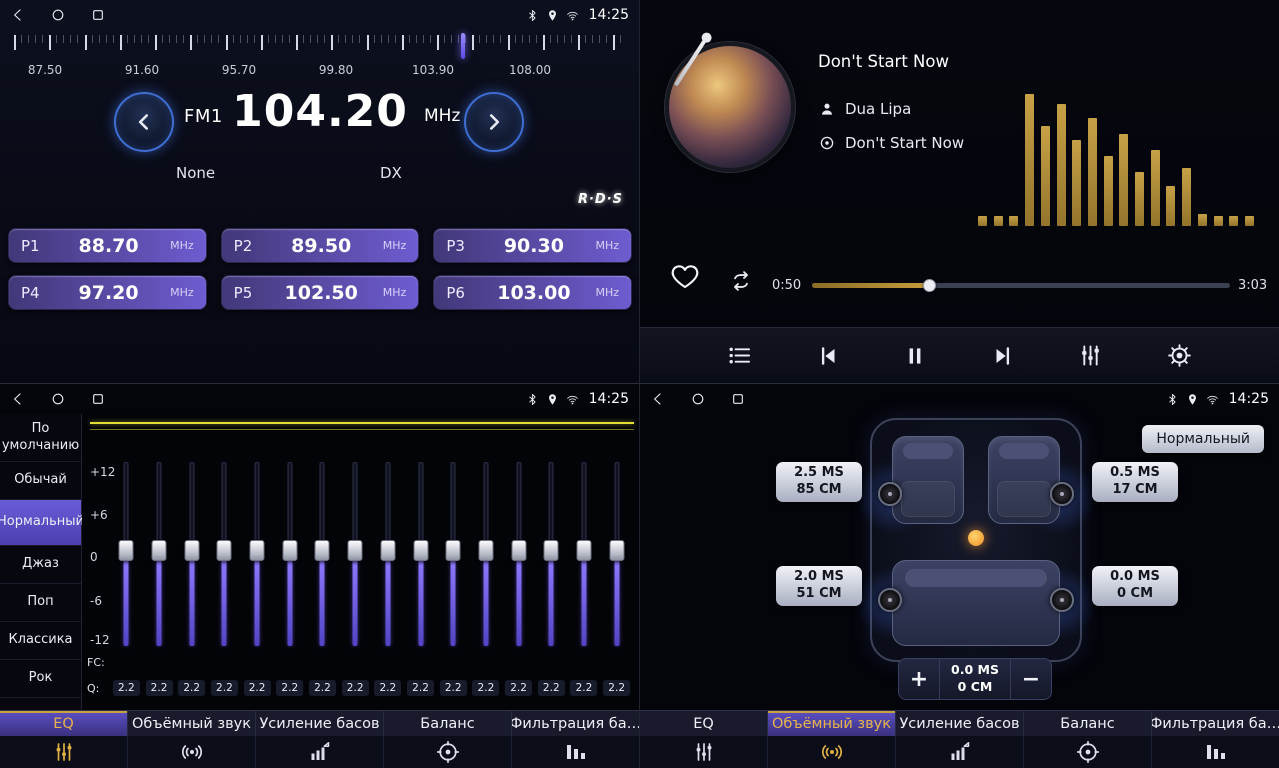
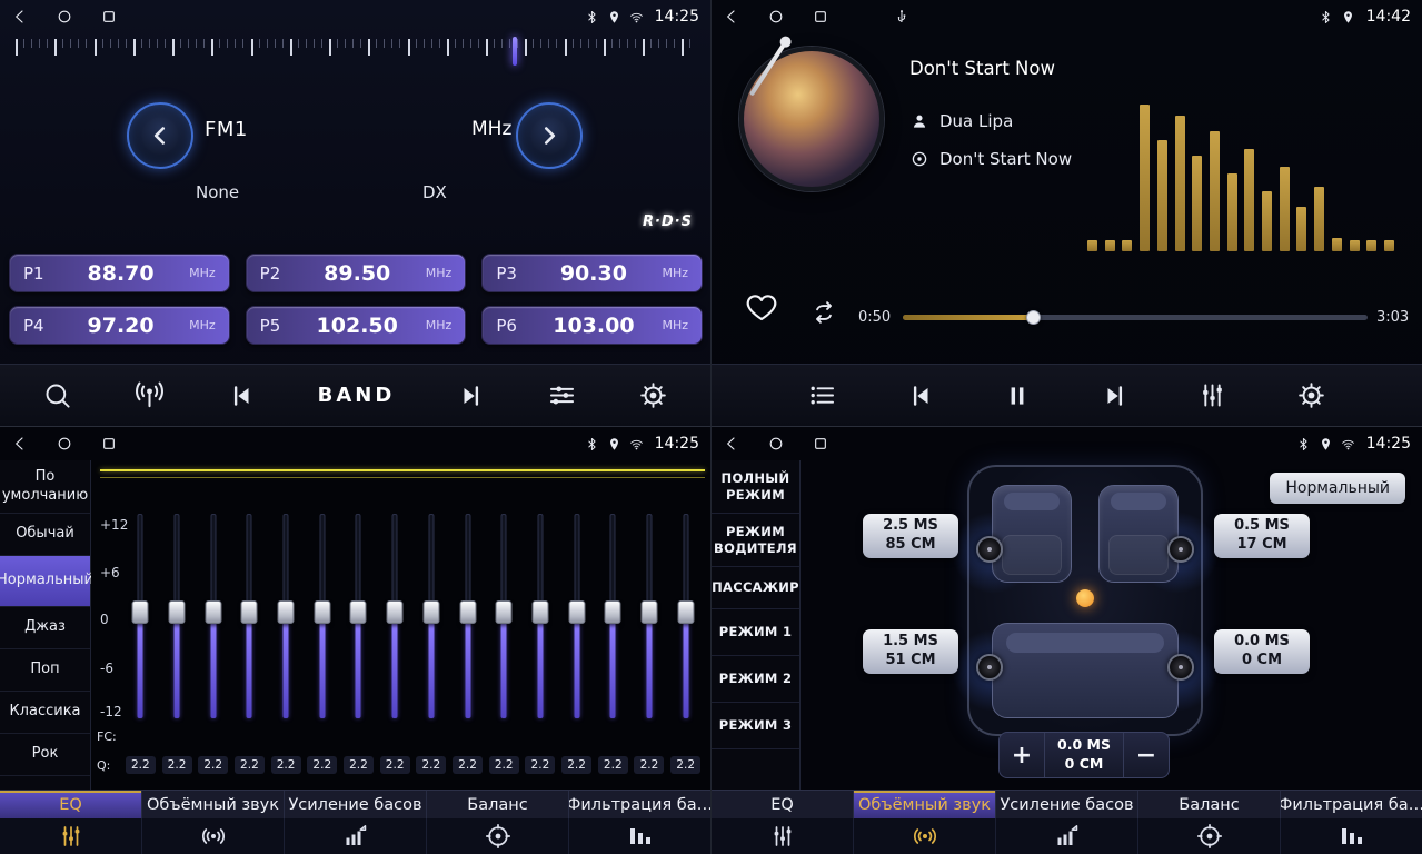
  14:25
- 87.50
- 91.60
- 95.70
- 99.80
- 103.90
- 108.00
  FM1
  None
- 104.20
  DX
  MHz
  R·D·S
  P1
  88.70
  MHz
  P2
  89.50
  MHz
  P3
  90.30
  MHz
  P4
  97.20
  MHz
  P5
  102.50
  MHz
  P6
  103.00
  MHz
+ BAND
+ 14:42
  Don't Start Now
  Dua Lipa
  Don't Start Now
  0:50
  3:03
  14:25
  По умолчанию
  Обычай
  Нормальный
  Джаз
  Поп
  Классика
  Рок
  +12
  +6
  0
  -6
  -12
  FC:
  Q:
  2.2
  2.2
  2.2
  2.2
  2.2
  2.2
  2.2
  2.2
  2.2
  2.2
  2.2
  2.2
  2.2
  2.2
  2.2
  2.2
  EQ
  Объёмный звук
  Усиление басов
  Баланс
  Фильтрация ба…
  14:25
+ ПОЛНЫЙ РЕЖИМ
+ РЕЖИМ ВОДИТЕЛЯ
+ ПАССАЖИР
+ РЕЖИМ 1
+ РЕЖИМ 2
+ РЕЖИМ 3
  Нормальный
  2.5 MS
  85 CM
  0.5 MS
  17 CM
- 2.0 MS
+ 1.5 MS
  51 CM
  0.0 MS
  0 CM
  +
  0.0 MS
  0 CM
  −
  EQ
  Объёмный звук
  Усиление басов
  Баланс
  Фильтрация ба…
